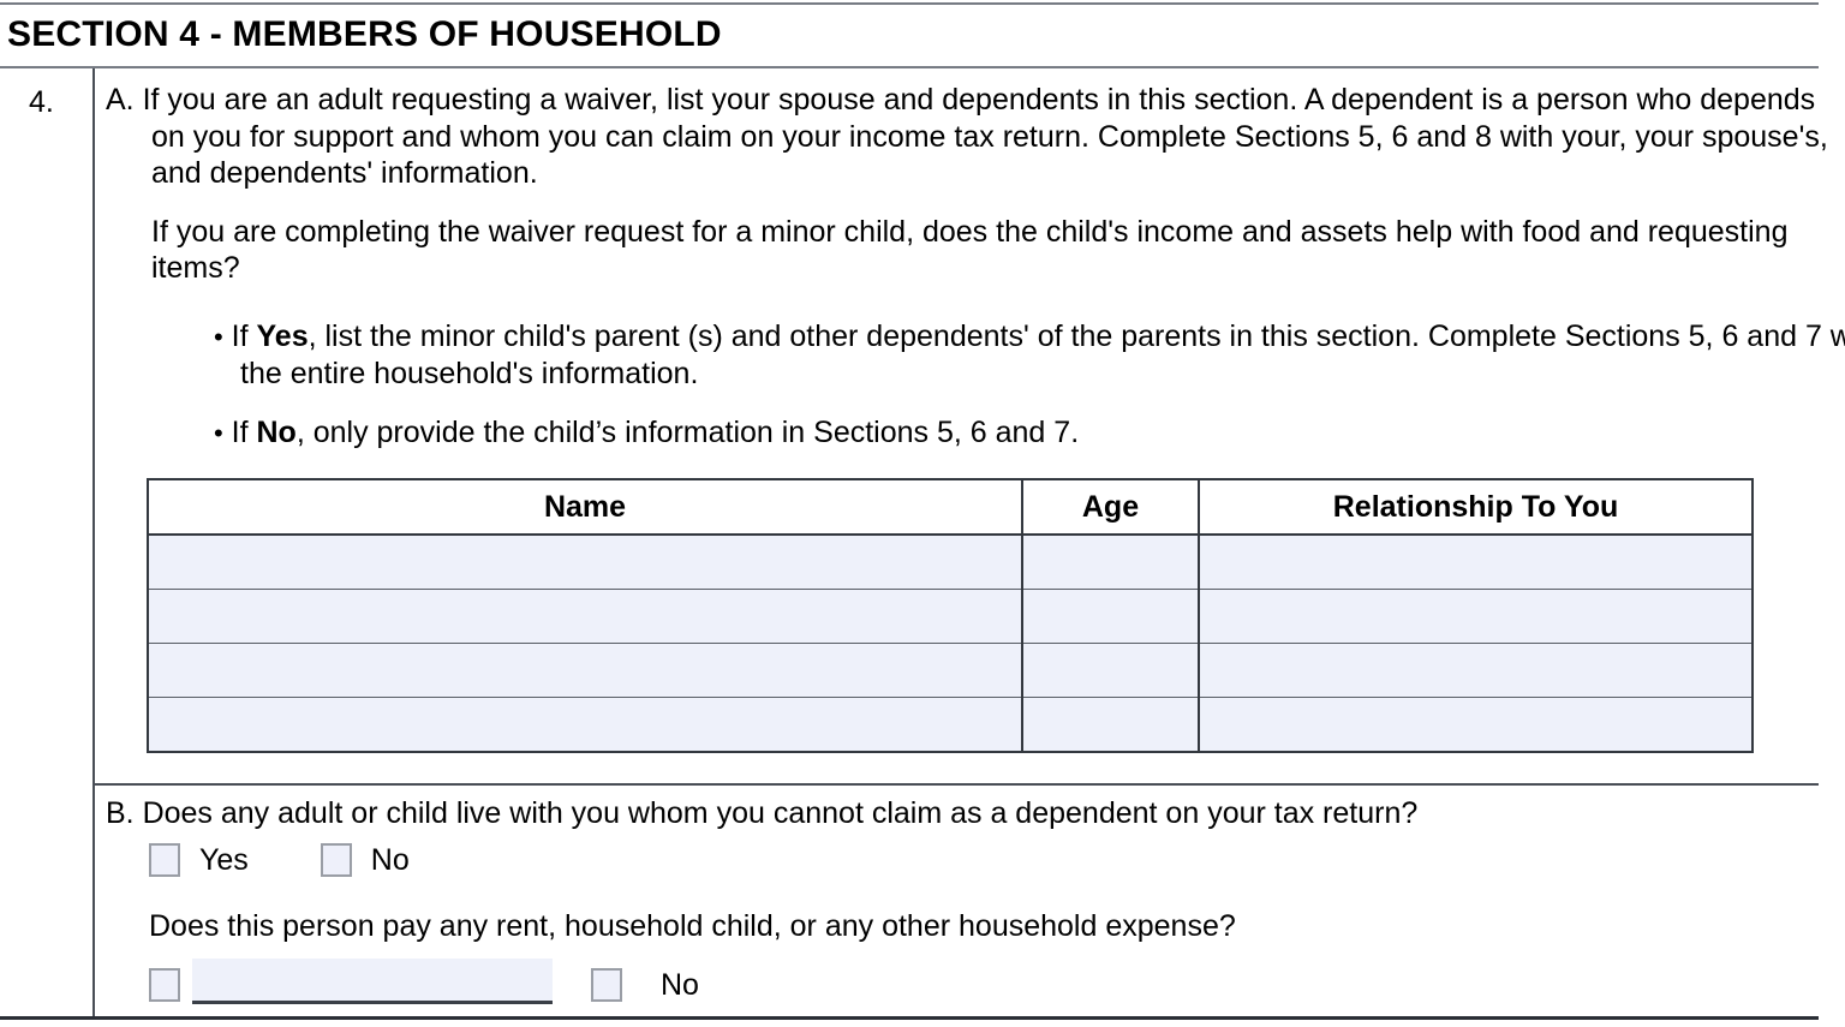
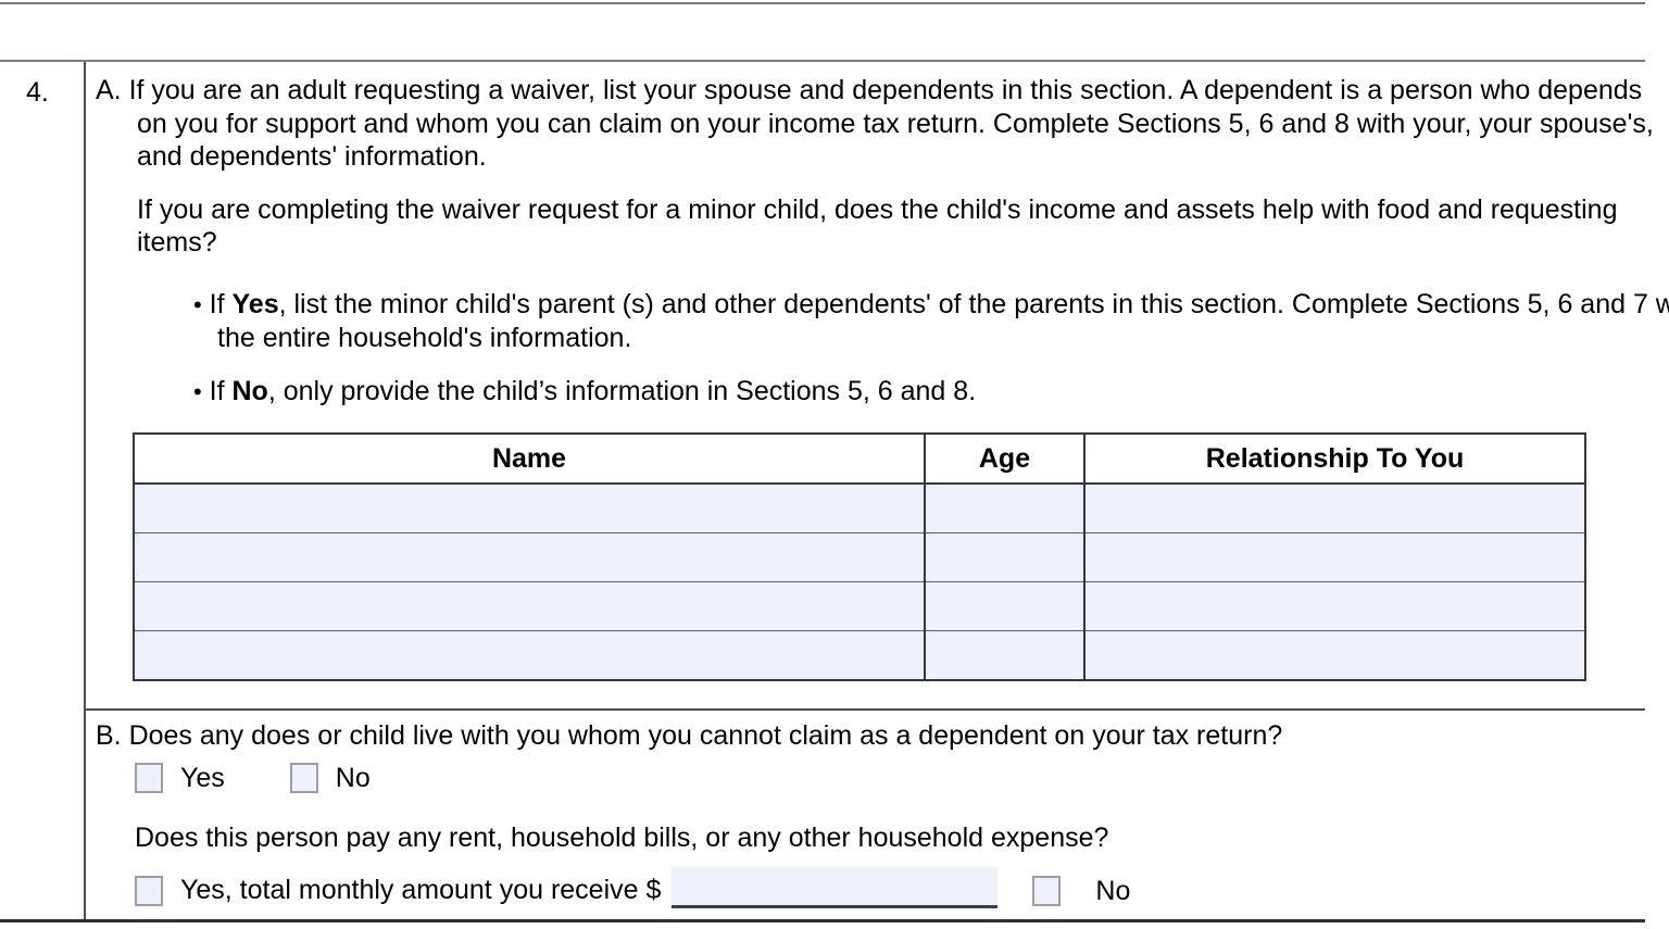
- SECTION 4 - MEMBERS OF HOUSEHOLD
  4.
  A. If you are an adult requesting a waiver, list your spouse and dependents in this section. A dependent is a person who depends on you for support and whom you can claim on your income tax return. Complete Sections 5, 6 and 8 with your, your spouse's, and dependents' information.
  If you are completing the waiver request for a minor child, does the child's income and assets help with food and requesting items?
  • If Yes, list the minor child's parent (s) and other dependents' of the parents in this section. Complete Sections 5, 6 and 7 w the entire household's information.
- • If No, only provide the child’s information in Sections 5, 6 and 7.
+ • If No, only provide the child’s information in Sections 5, 6 and 8.
  Name	Age	Relationship To You
- B. Does any adult or child live with you whom you cannot claim as a dependent on your tax return?
+ B. Does any does or child live with you whom you cannot claim as a dependent on your tax return?
  Yes
  No
- Does this person pay any rent, household child, or any other household expense?
+ Does this person pay any rent, household bills, or any other household expense?
+ Yes, total monthly amount you receive $
  No
